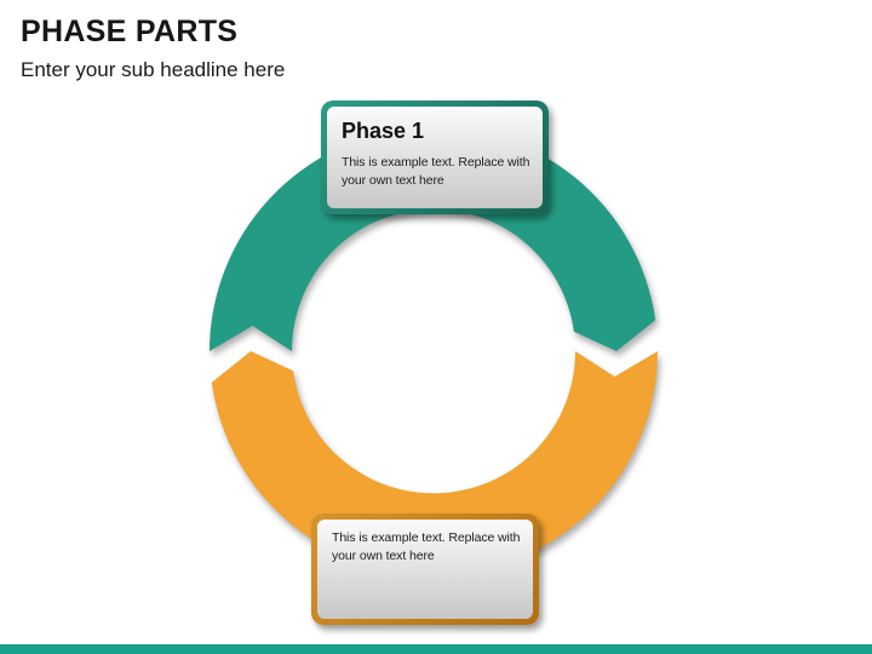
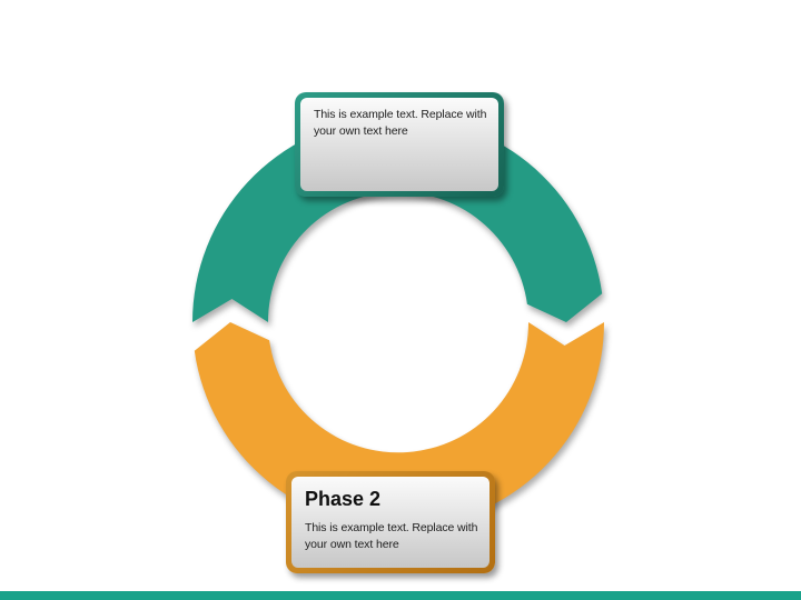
- PHASE PARTS
- Enter your sub headline here
- Phase 1
  This is example text. Replace with
  your own text here
+ Phase 2
  This is example text. Replace with
  your own text here
